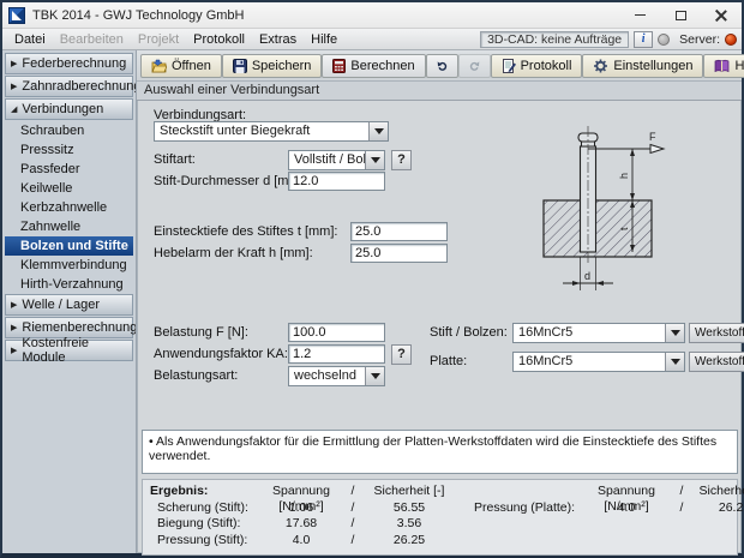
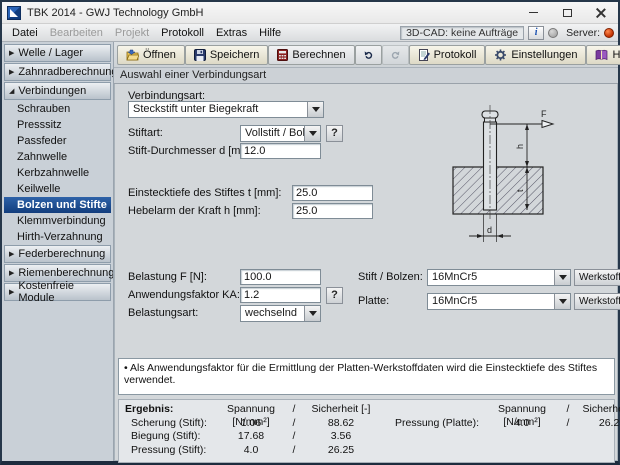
  TBK 2014 - GWJ Technology GmbH
  Datei
  Bearbeiten
  Projekt
  Protokoll
  Extras
  Hilfe
  3D-CAD: keine Aufträge
  i
  Server:
- Federberechnung
+ Welle / Lager
  Zahnradberechnun
  Verbindungen
  Schrauben
  Presssitz
  Passfeder
- Keilwelle
+ Zahnwelle
  Kerbzahnwelle
- Zahnwelle
+ Keilwelle
  Bolzen und Stifte
  Klemmverbindung
  Hirth-Verzahnung
- Welle / Lager
+ Federberechnung
  Riemenberechnung
  Kostenfreie Module
  Öffnen
  Speichern
  Berechnen
  Protokoll
  Einstellungen
  Auswahl einer Verbindungsart
  Verbindungsart:
  Steckstift unter Biegekraft
  Stiftart:
  Vollstift / Bo
  ?
  Stift-Durchmesser d [m
  12.0
  Einstecktiefe des Stiftes t [mm]:
  25.0
  Hebelarm der Kraft h [mm]:
  25.0
  Belastung F [N]:
  100.0
  Anwendungsfaktor KA:
  1.2
  ?
  Belastungsart:
  wechselnd
  Stift / Bolzen:
  16MnCr5
  Werkstoff
  Platte:
  16MnCr5
  Werkstoff
  F
  d
  • Als Anwendungsfaktor für die Ermittlung der Platten-Werkstoffdaten wird die Einstecktiefe des Stiftes verwendet.
  Ergebnis:
  Spannung [N/mm²]
  /
  Sicherheit [-]
  Scherung (Stift):
  1.06
  /
- 56.55
+ 88.62
  Biegung (Stift):
  17.68
  /
  3.56
  Pressung (Stift):
  4.0
  /
  26.25
  Spannung [N/mm²]
  /
  Pressung (Platte):
  4.0
  /
  26.2
